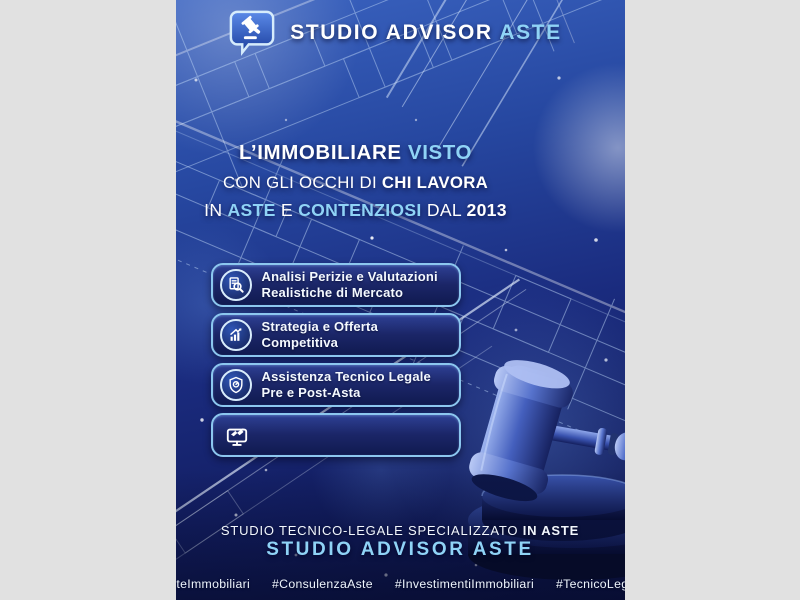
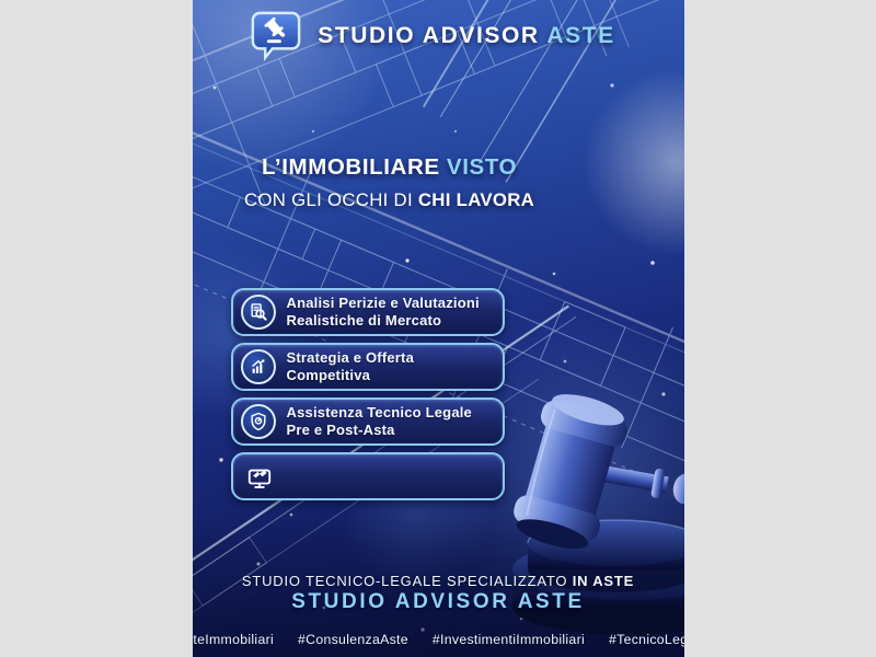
  STUDIO ADVISOR ASTE
  L’IMMOBILIARE VISTO
  CON GLI OCCHI DI CHI LAVORA
- IN ASTE E CONTENZIOSI DAL 2013
  Analisi Perizie e Valutazioni
  Realistiche di Mercato
  Strategia e Offerta Competitiva
  Assistenza Tecnico Legale
  Pre e Post-Asta
  STUDIO TECNICO-LEGALE SPECIALIZZATO IN ASTE
  STUDIO ADVISOR ASTE
  teImmobiliari
  #ConsulenzaAste
  #InvestimentiImmobiliari
  #TecnicoLe
